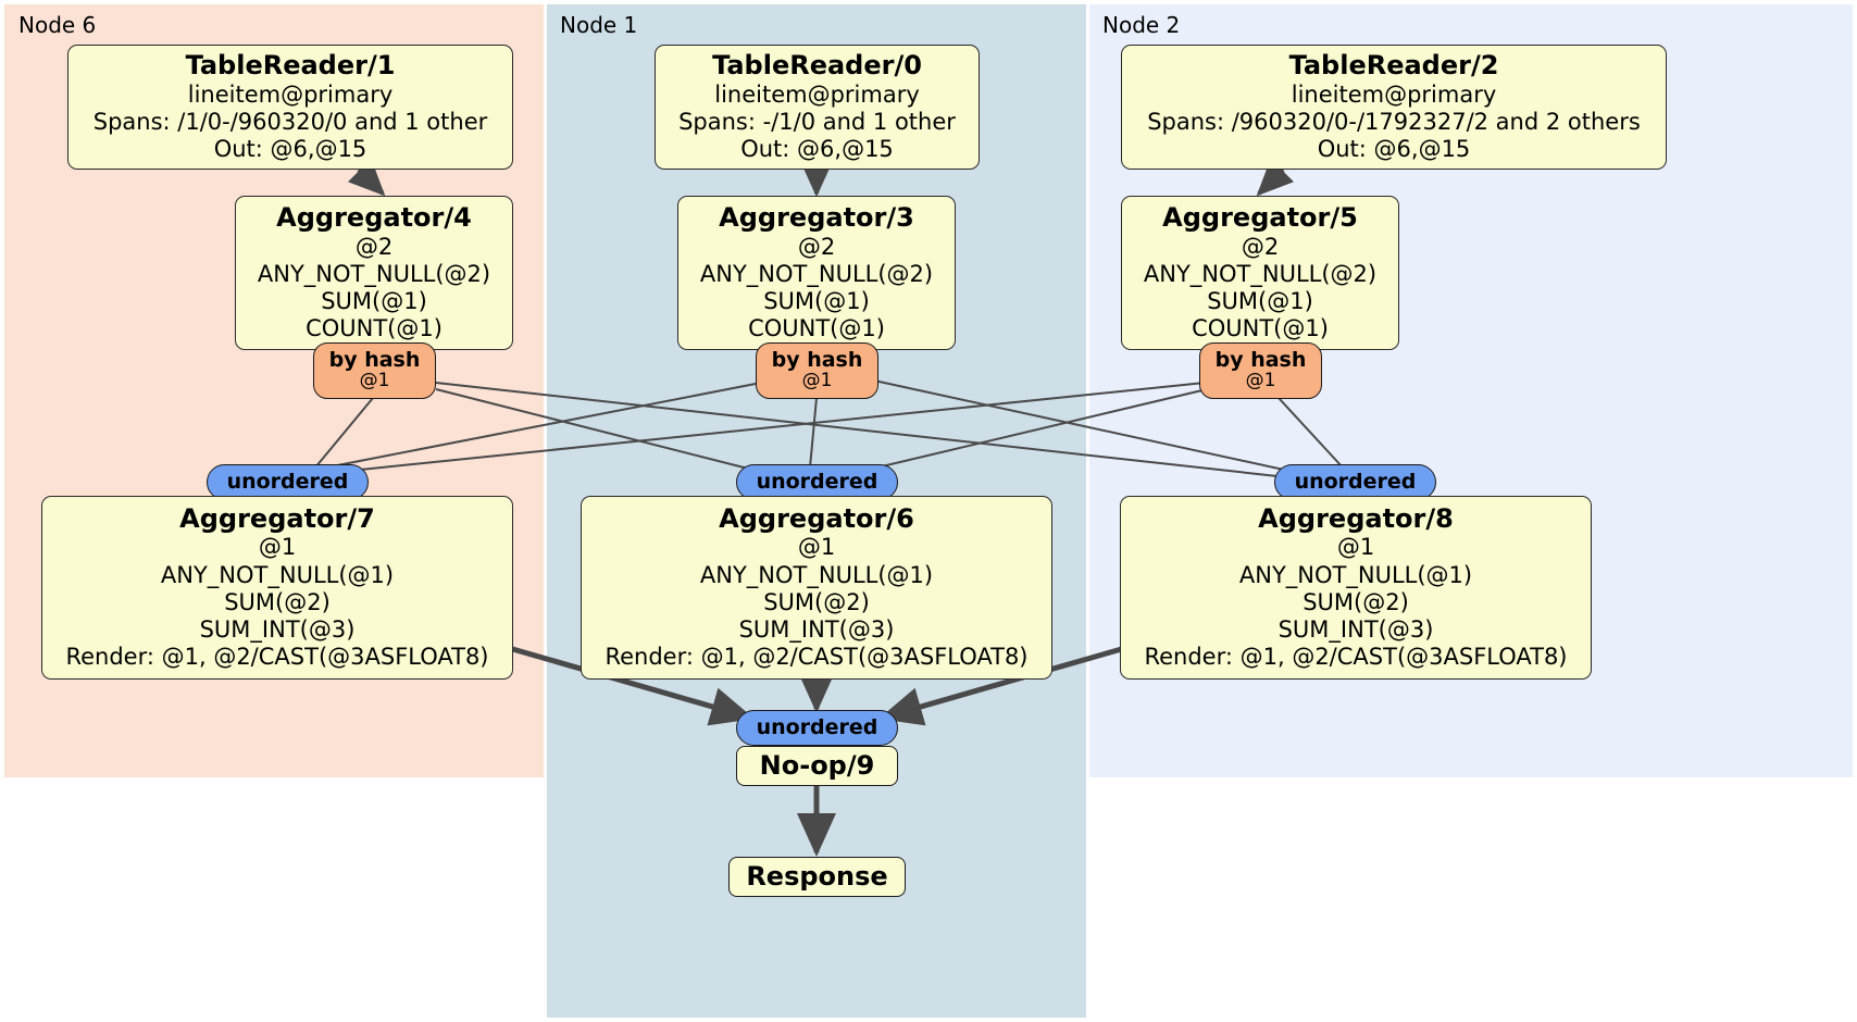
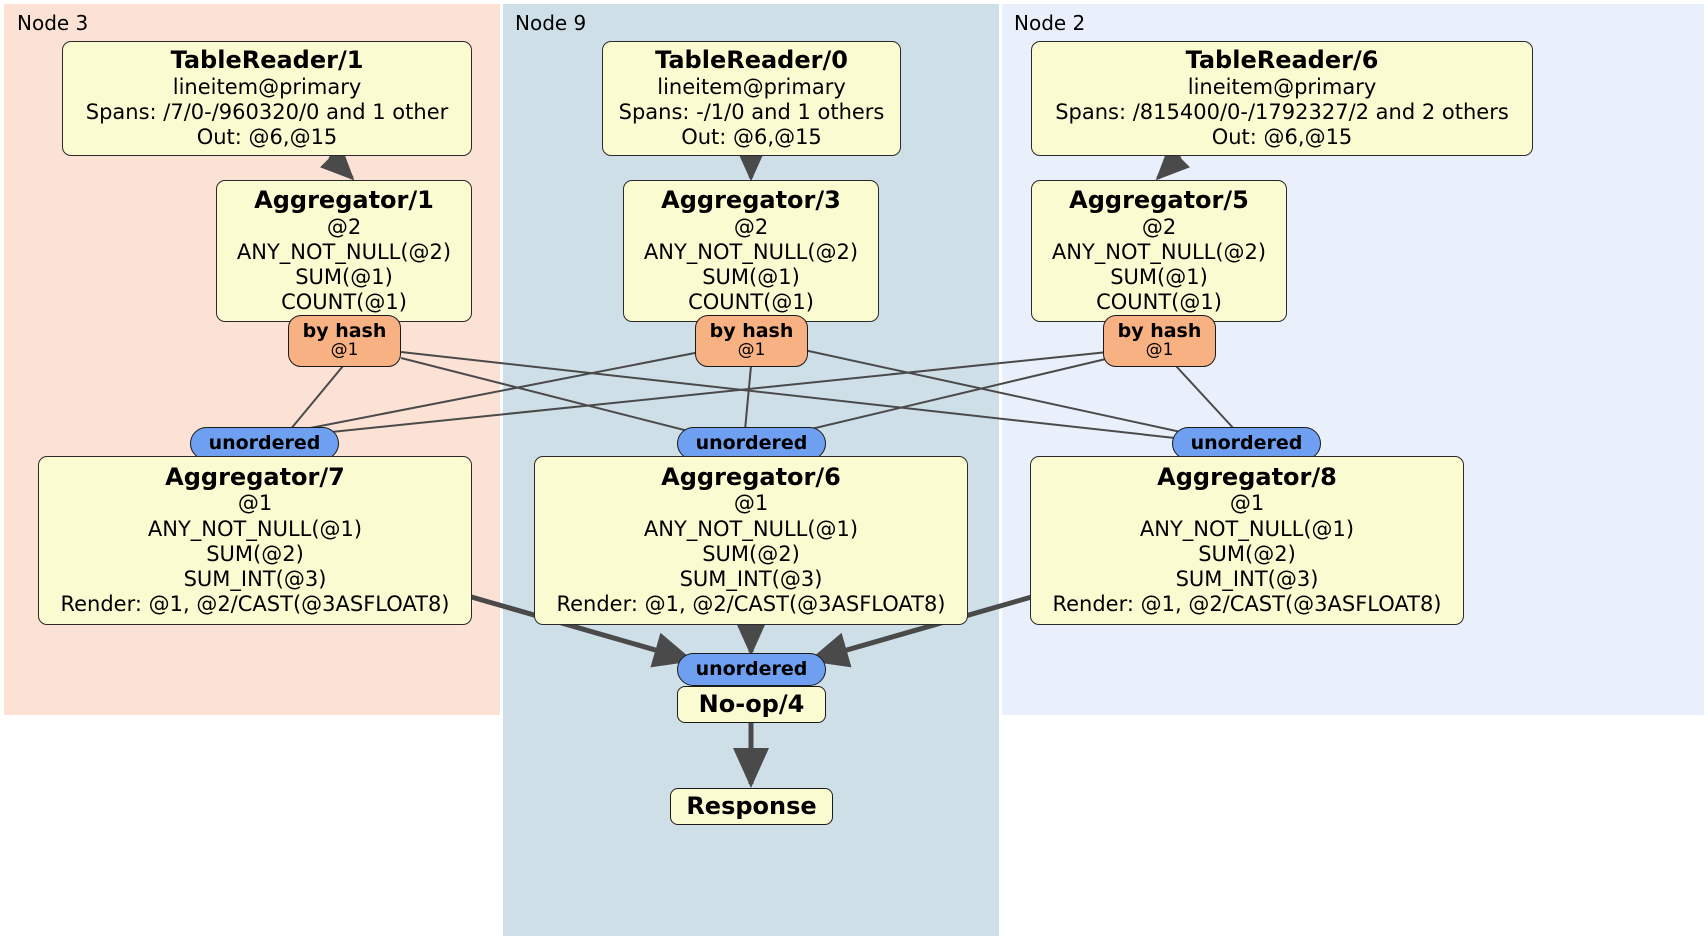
- Node 6
+ Node 3
- Node 1
+ Node 9
  Node 2
  TableReader/1
  lineitem@primary
- Spans: /1/0-/960320/0 and 1 other
+ Spans: /7/0-/960320/0 and 1 other
  Out: @6,@15
  TableReader/0
  lineitem@primary
- Spans: -/1/0 and 1 other
+ Spans: -/1/0 and 1 others
  Out: @6,@15
- TableReader/2
+ TableReader/6
  lineitem@primary
- Spans: /960320/0-/1792327/2 and 2 others
+ Spans: /815400/0-/1792327/2 and 2 others
  Out: @6,@15
- Aggregator/4
+ Aggregator/1
  @2
  ANY_NOT_NULL(@2)
  SUM(@1)
  COUNT(@1)
  Aggregator/3
  @2
  ANY_NOT_NULL(@2)
  SUM(@1)
  COUNT(@1)
  Aggregator/5
  @2
  ANY_NOT_NULL(@2)
  SUM(@1)
  COUNT(@1)
  by hash
  @1
  by hash
  @1
  by hash
  @1
  unordered
  unordered
  unordered
  Aggregator/7
  @1
  ANY_NOT_NULL(@1)
  SUM(@2)
  SUM_INT(@3)
  Render: @1, @2/CAST(@3ASFLOAT8)
  Aggregator/6
  @1
  ANY_NOT_NULL(@1)
  SUM(@2)
  SUM_INT(@3)
  Render: @1, @2/CAST(@3ASFLOAT8)
  Aggregator/8
  @1
  ANY_NOT_NULL(@1)
  SUM(@2)
  SUM_INT(@3)
  Render: @1, @2/CAST(@3ASFLOAT8)
  unordered
- No-op/9
+ No-op/4
  Response
